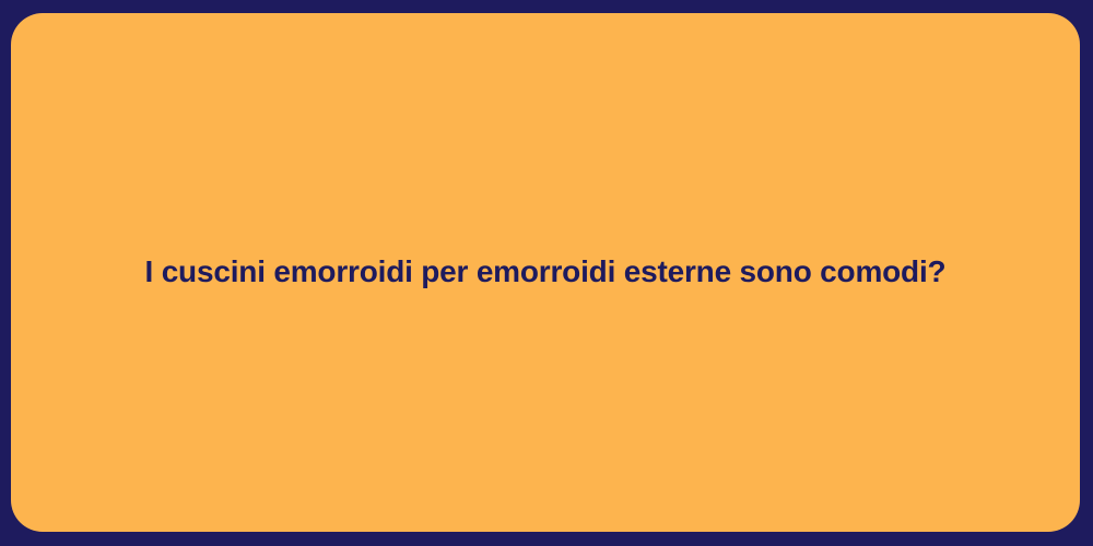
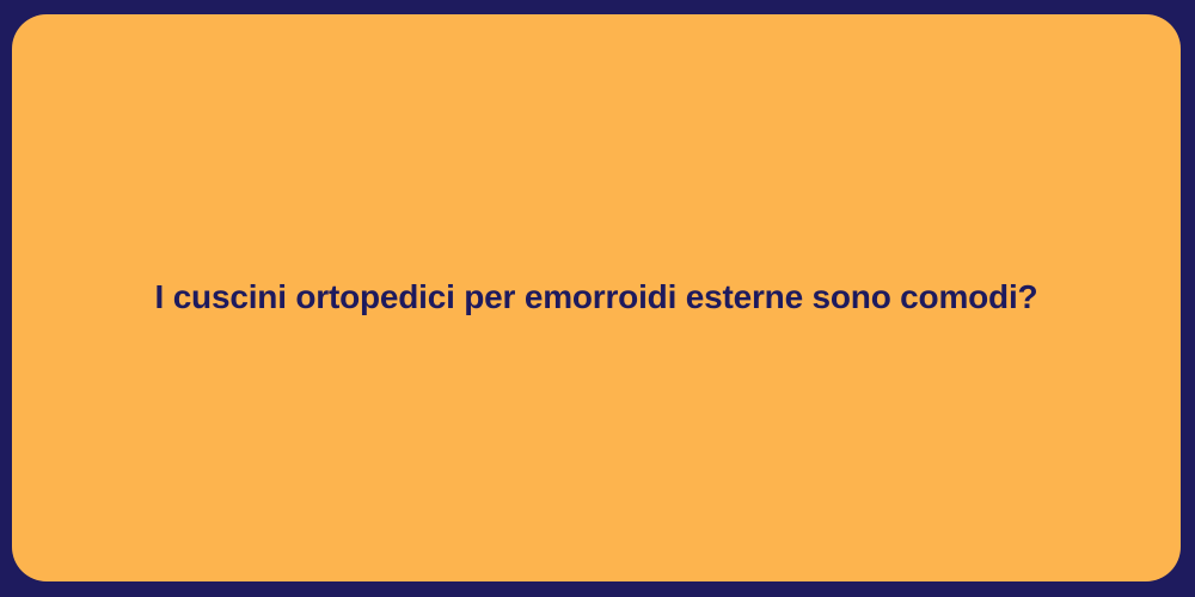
- I cuscini emorroidi per emorroidi esterne sono comodi?
+ I cuscini ortopedici per emorroidi esterne sono comodi?
